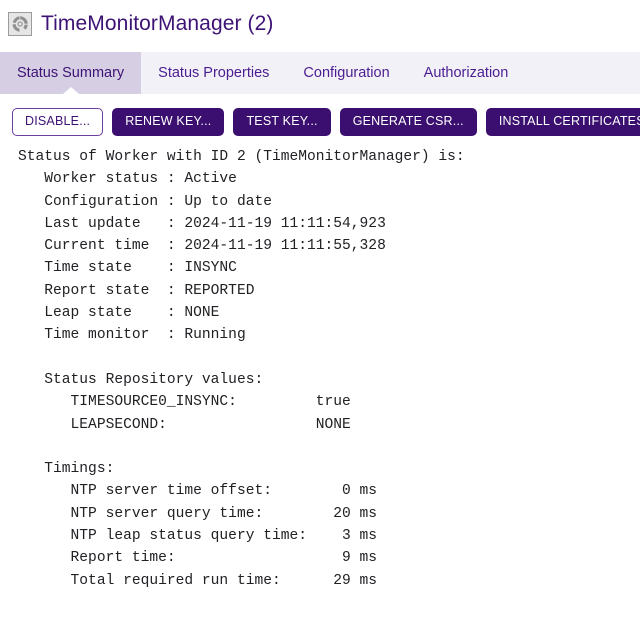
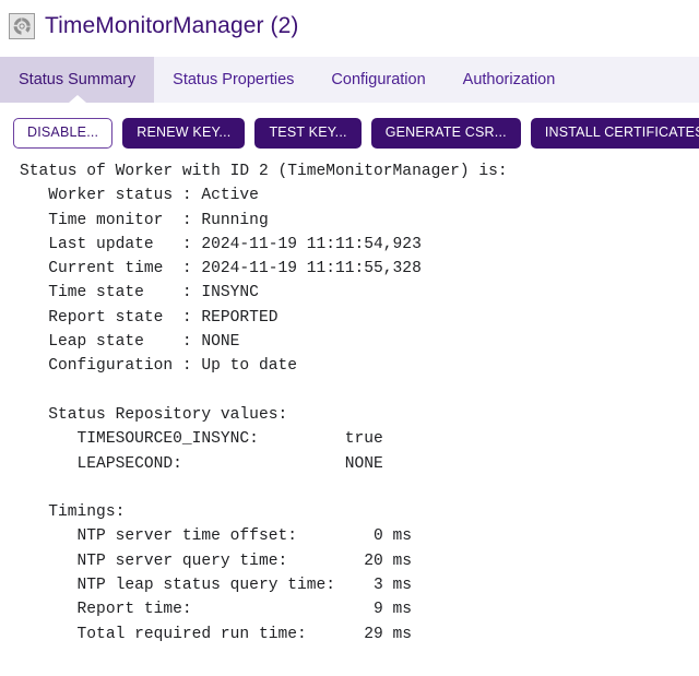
  TimeMonitorManager (2)
  Status Summary
  Status Properties
  Configuration
  Authorization
  DISABLE...
  RENEW KEY...
  TEST KEY...
  GENERATE CSR...
  INSTALL CERTIFICATE
  Status of Worker with ID 2 (TimeMonitorManager) is:
  Worker status : Active
- Configuration : Up to date
+ Time monitor : Running
  Last update : 2024-11-19 11:11:54,923
  Current time : 2024-11-19 11:11:55,328
  Time state : INSYNC
  Report state : REPORTED
  Leap state : NONE
- Time monitor : Running
+ Configuration : Up to date
  Status Repository values:
  TIMESOURCE0_INSYNC: true
  LEAPSECOND: NONE
  Timings:
  NTP server time offset: 0 ms
  NTP server query time: 20 ms
  NTP leap status query time: 3 ms
  Report time: 9 ms
  Total required run time: 29 ms
